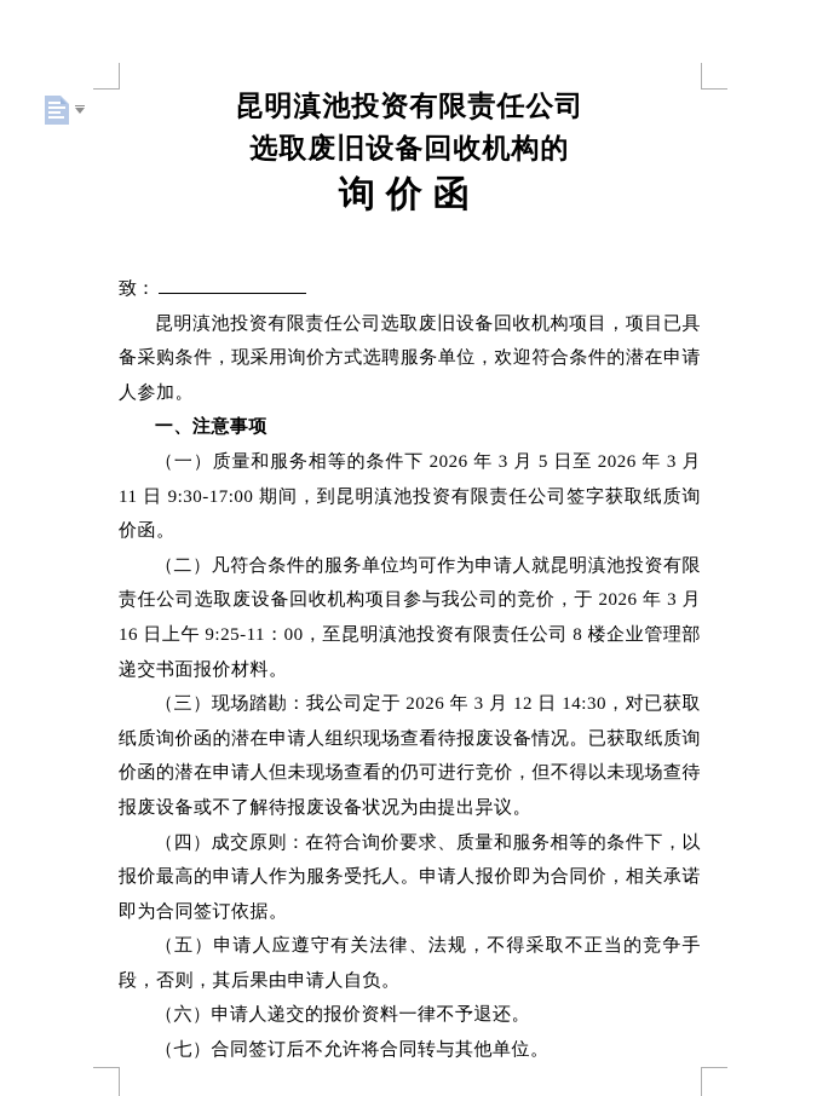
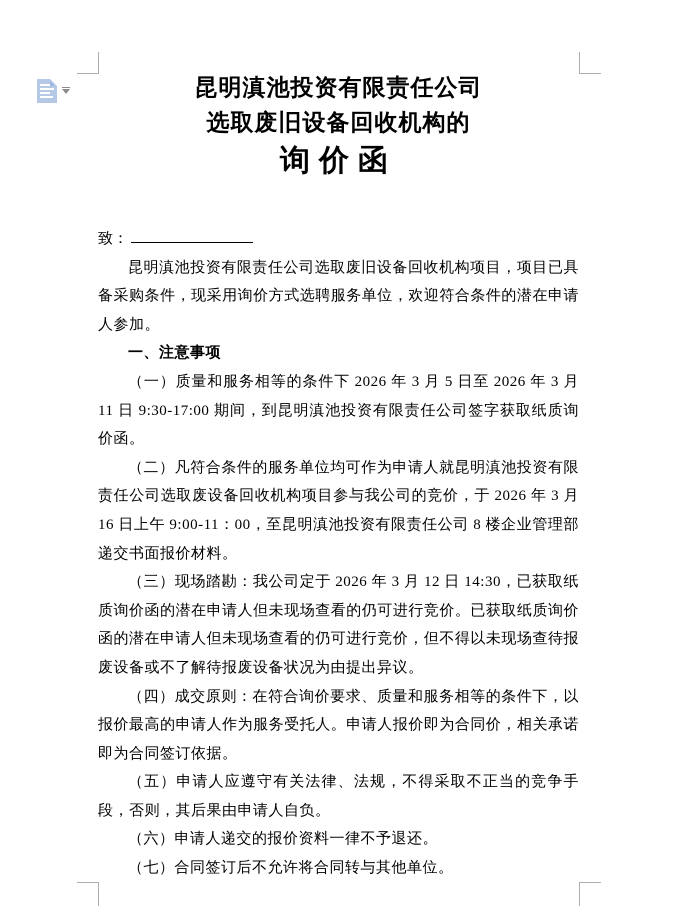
  昆明滇池投资有限责任公司
  选取废旧设备回收机构的
  询价函
  致：
  昆明滇池投资有限责任公司选取废旧设备回收机构项目，项目已具备采购条件，现采用询价方式选聘服务单位，欢迎符合条件的潜在申请人参加。
  一、注意事项
  （一）质量和服务相等的条件下 2026 年 3 月 5 日至 2026 年 3 月 11 日 9:30-17:00 期间，到昆明滇池投资有限责任公司签字获取纸质询价函。
- （二）凡符合条件的服务单位均可作为申请人就昆明滇池投资有限责任公司选取废设备回收机构项目参与我公司的竞价，于 2026 年 3 月 16 日上午 9:25-11：00，至昆明滇池投资有限责任公司 8 楼企业管理部递交书面报价材料。
+ （二）凡符合条件的服务单位均可作为申请人就昆明滇池投资有限责任公司选取废设备回收机构项目参与我公司的竞价，于 2026 年 3 月 16 日上午 9:00-11：00，至昆明滇池投资有限责任公司 8 楼企业管理部递交书面报价材料。
- （三）现场踏勘：我公司定于 2026 年 3 月 12 日 14:30，对已获取纸质询价函的潜在申请人组织现场查看待报废设备情况。已获取纸质询价函的潜在申请人但未现场查看的仍可进行竞价，但不得以未现场查待报废设备或不了解待报废设备状况为由提出异议。
+ （三）现场踏勘：我公司定于 2026 年 3 月 12 日 14:30，已获取纸质询价函的潜在申请人但未现场查看的仍可进行竞价。已获取纸质询价函的潜在申请人但未现场查看的仍可进行竞价，但不得以未现场查待报废设备或不了解待报废设备状况为由提出异议。
  （四）成交原则：在符合询价要求、质量和服务相等的条件下，以报价最高的申请人作为服务受托人。申请人报价即为合同价，相关承诺即为合同签订依据。
  （五）申请人应遵守有关法律、法规，不得采取不正当的竞争手段，否则，其后果由申请人自负。
  （六）申请人递交的报价资料一律不予退还。
  （七）合同签订后不允许将合同转与其他单位。
